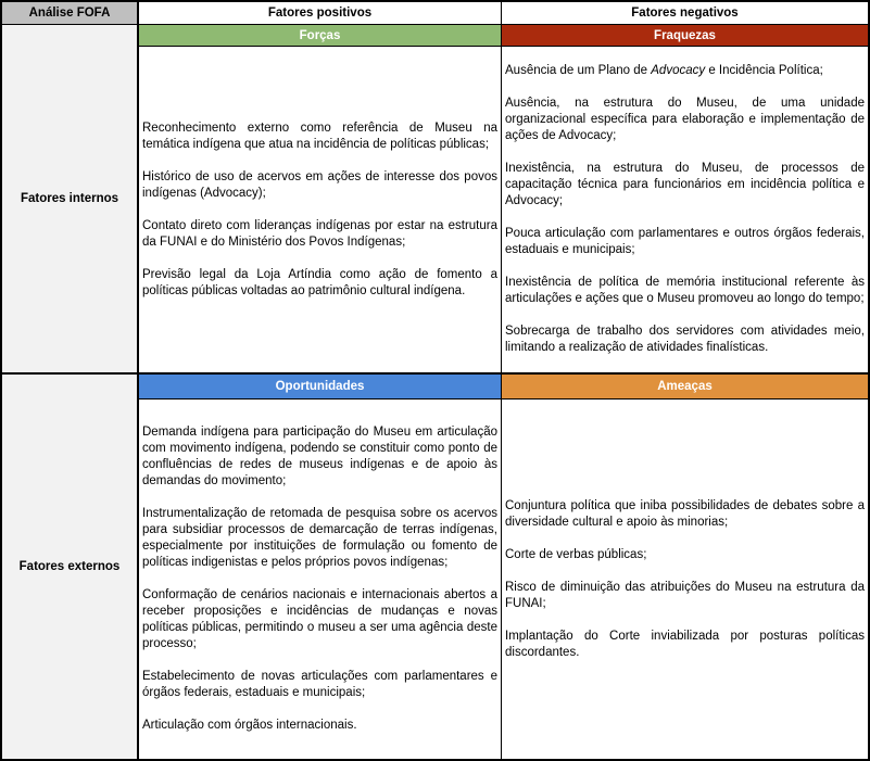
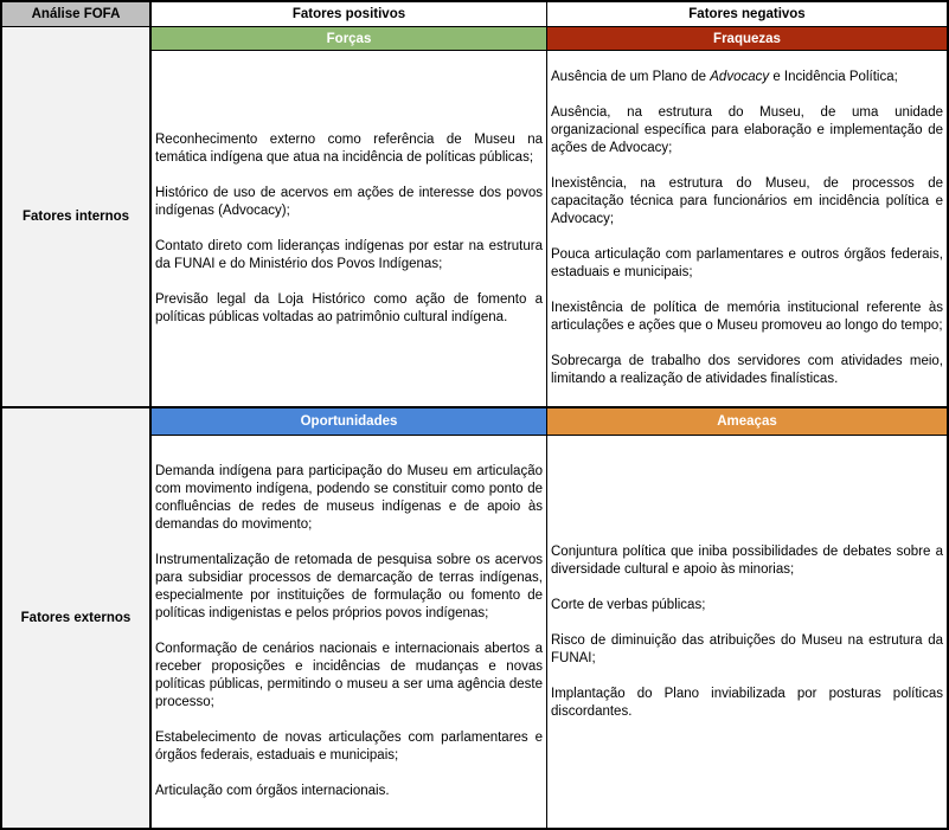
  Análise FOFA
  Fatores positivos
  Fatores negativos
  Fatores internos
  Forças
  Fraquezas
  Reconhecimento externo como referência de Museu na temática indígena que atua na incidência de políticas públicas;
  Histórico de uso de acervos em ações de interesse dos povos indígenas (Advocacy);
  Contato direto com lideranças indígenas por estar na estrutura da FUNAI e do Ministério dos Povos Indígenas;
- Previsão legal da Loja Artíndia como ação de fomento a políticas públicas voltadas ao patrimônio cultural indígena.
+ Previsão legal da Loja Histórico como ação de fomento a políticas públicas voltadas ao patrimônio cultural indígena.
  Ausência de um Plano de Advocacy e Incidência Política;
  Ausência, na estrutura do Museu, de uma unidade organizacional específica para elaboração e implementação de ações de Advocacy;
  Inexistência, na estrutura do Museu, de processos de capacitação técnica para funcionários em incidência política e Advocacy;
  Pouca articulação com parlamentares e outros órgãos federais, estaduais e municipais;
  Inexistência de política de memória institucional referente às articulações e ações que o Museu promoveu ao longo do tempo;
  Sobrecarga de trabalho dos servidores com atividades meio, limitando a realização de atividades finalísticas.
  Fatores externos
  Oportunidades
  Ameaças
  Demanda indígena para participação do Museu em articulação com movimento indígena, podendo se constituir como ponto de confluências de redes de museus indígenas e de apoio às demandas do movimento;
  Instrumentalização de retomada de pesquisa sobre os acervos para subsidiar processos de demarcação de terras indígenas, especialmente por instituições de formulação ou fomento de políticas indigenistas e pelos próprios povos indígenas;
  Conformação de cenários nacionais e internacionais abertos a receber proposições e incidências de mudanças e novas políticas públicas, permitindo o museu a ser uma agência deste processo;
  Estabelecimento de novas articulações com parlamentares e órgãos federais, estaduais e municipais;
  Articulação com órgãos internacionais.
  Conjuntura política que iniba possibilidades de debates sobre a diversidade cultural e apoio às minorias;
  Corte de verbas públicas;
  Risco de diminuição das atribuições do Museu na estrutura da FUNAI;
- Implantação do Corte inviabilizada por posturas políticas discordantes.
+ Implantação do Plano inviabilizada por posturas políticas discordantes.
